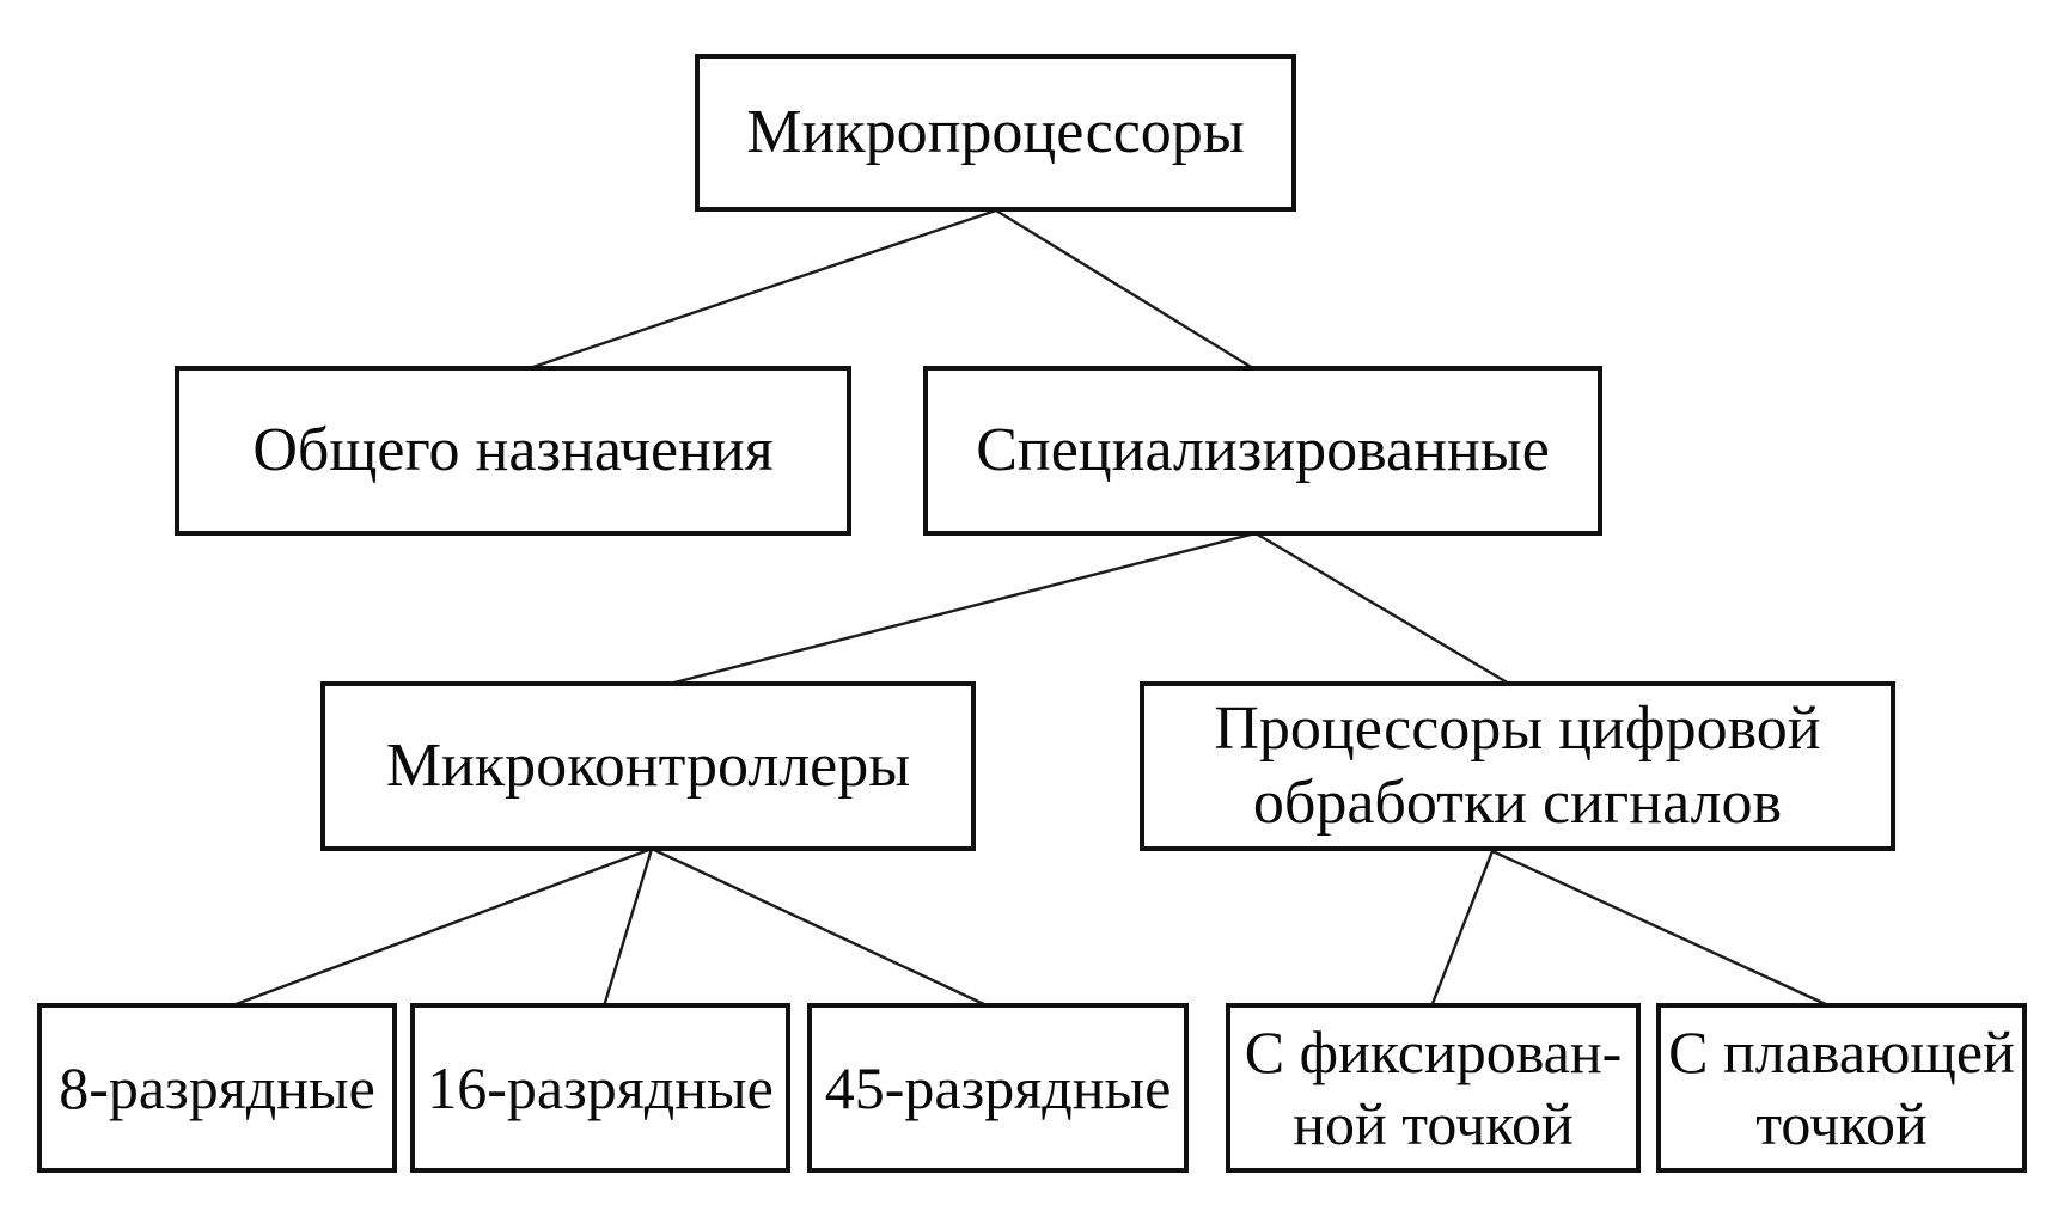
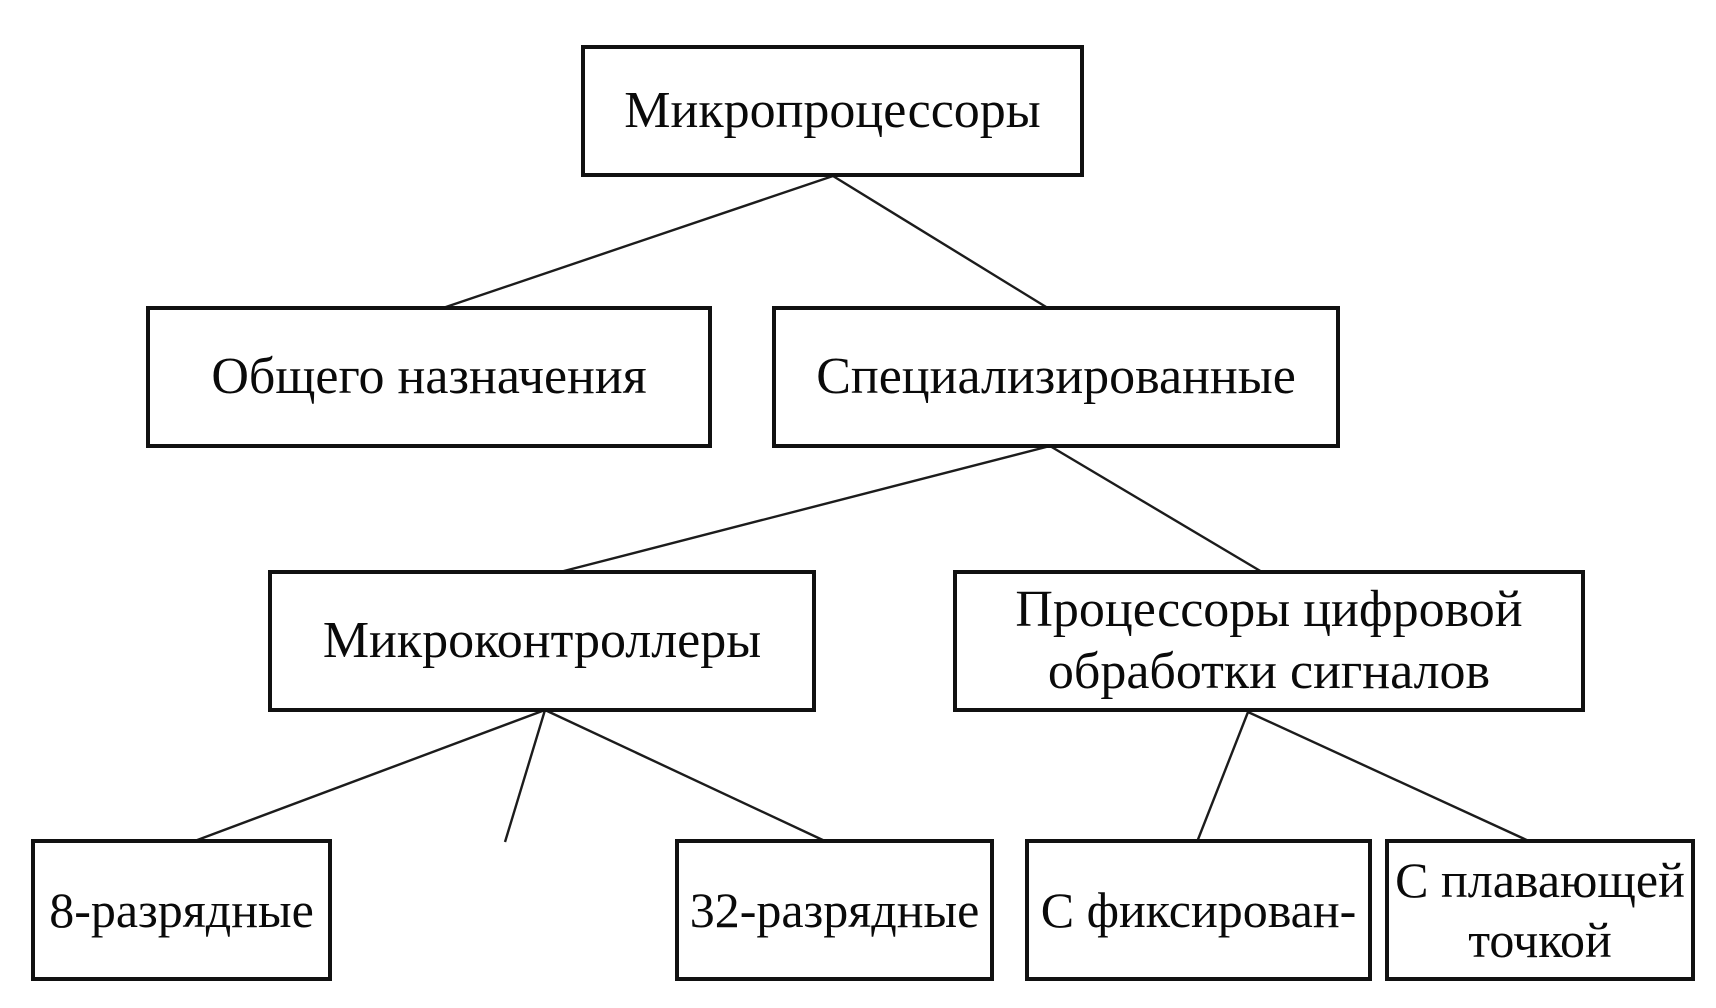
  Микропроцессоры
  Общего назначения
  Специализированные
  Микроконтроллеры
  Процессоры цифровой
  обработки сигналов
  8-разрядные
- 16-разрядные
- 45-разрядные
+ 32-разрядные
  С фиксирован-
- ной точкой
  С плавающей
  точкой
